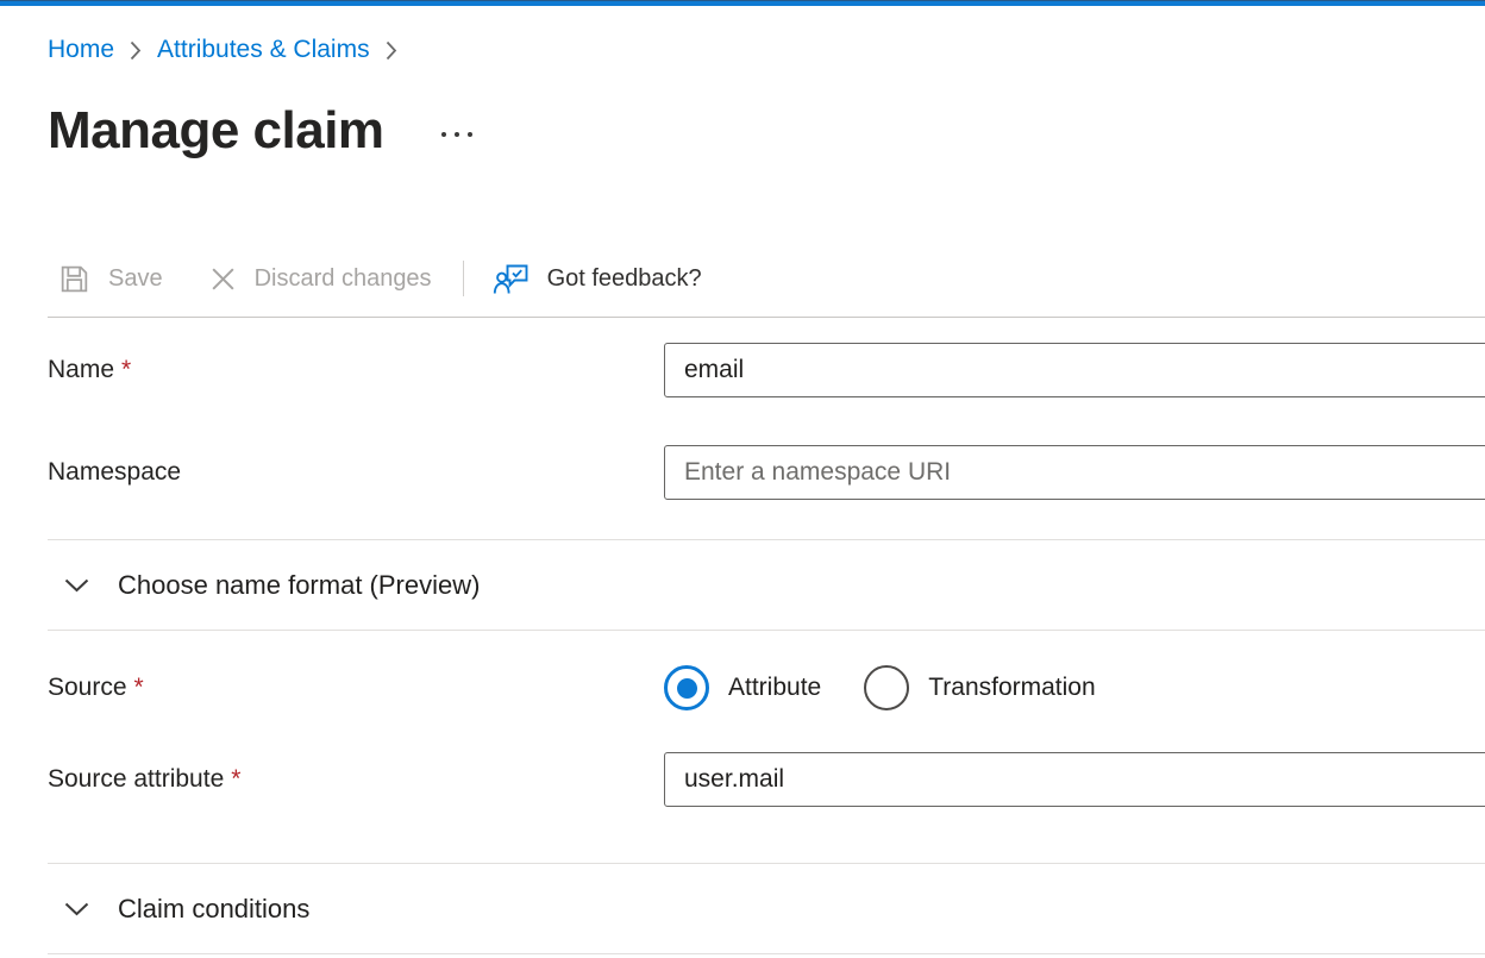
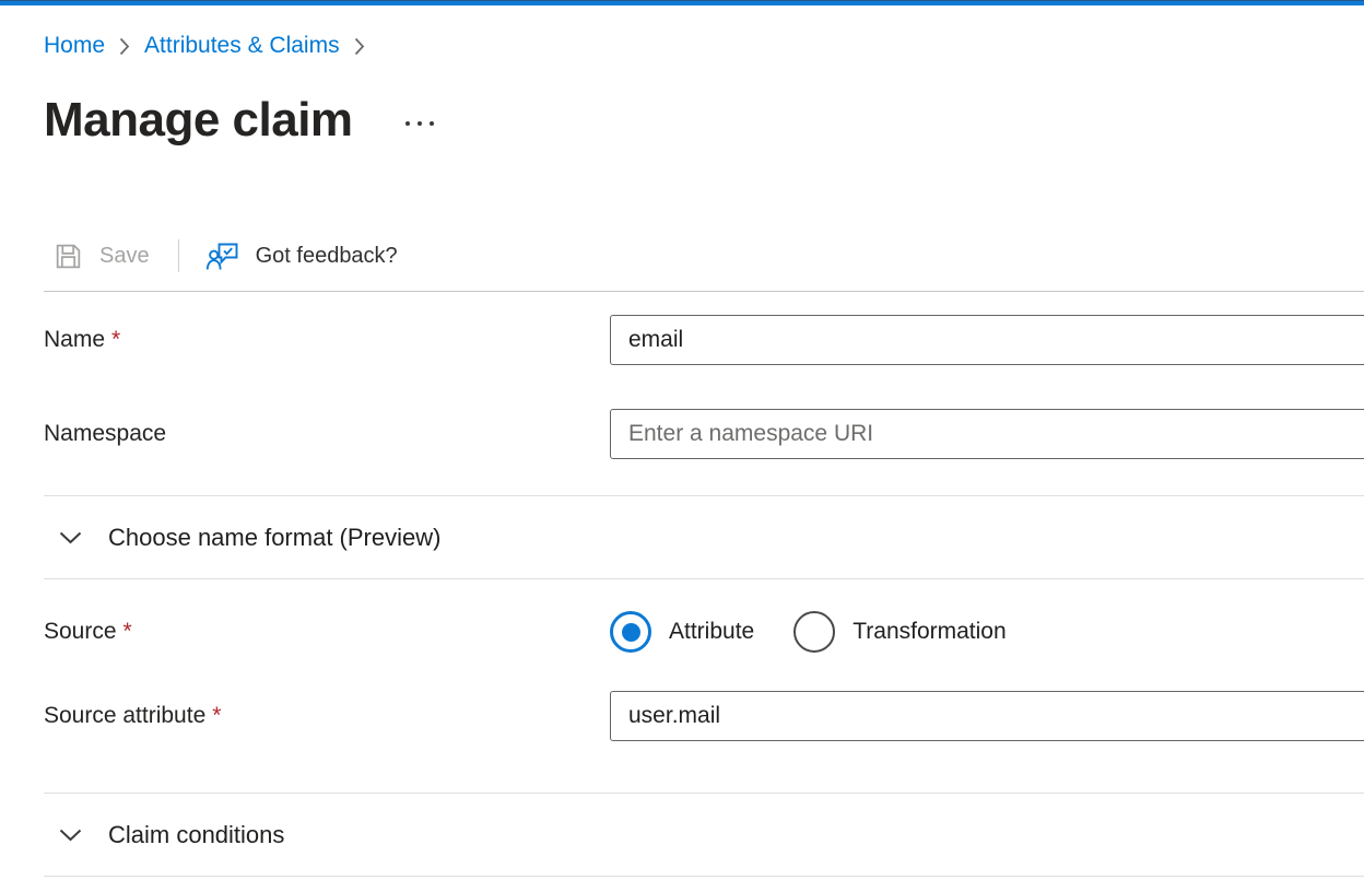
  Home
  Attributes & Claims
  Manage claim
  Save
- Discard changes
  Got feedback?
  Name *
  email
  Namespace
  Enter a namespace URI
  Choose name format (Preview)
  Source *
  Attribute
  Transformation
  Source attribute *
  user.mail
  Claim conditions
